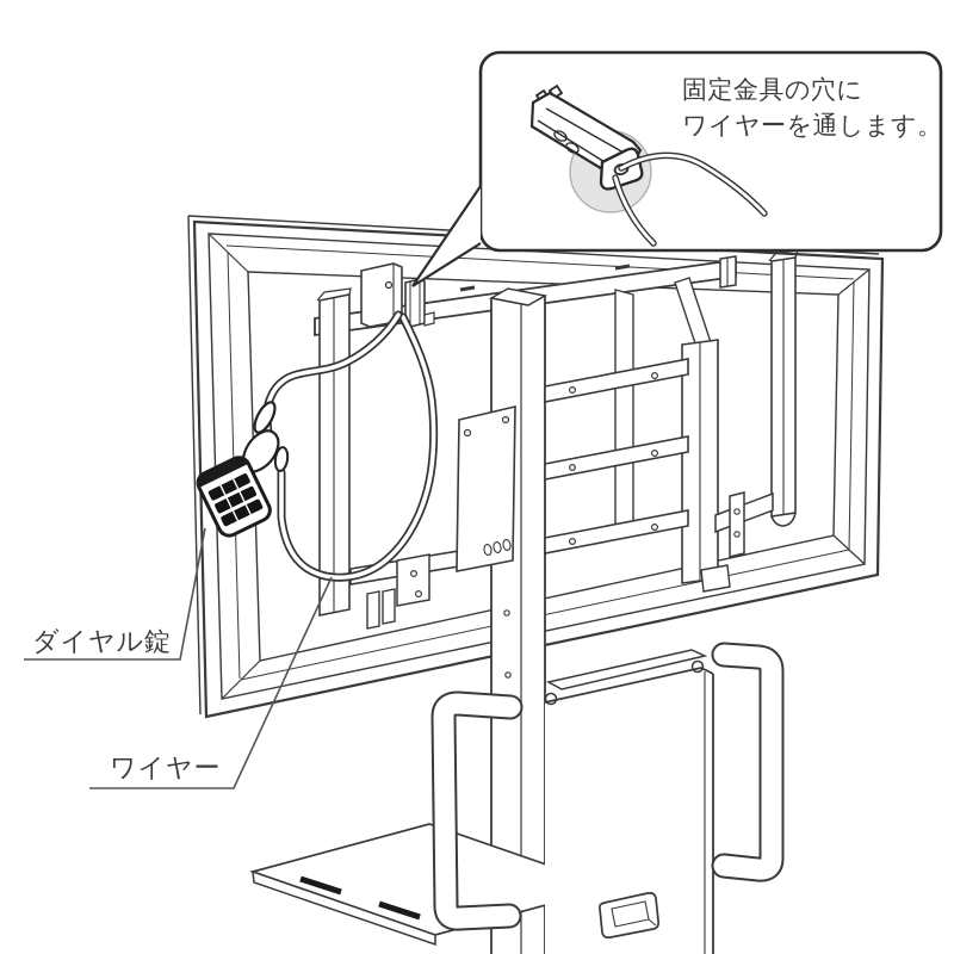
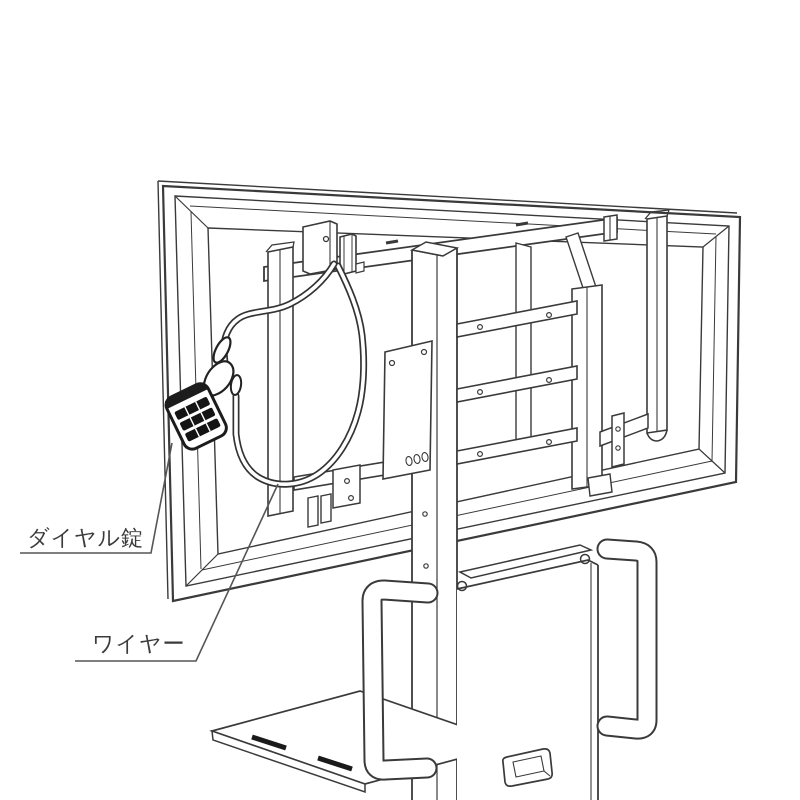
  ダイヤル錠
  ワイヤー
- 固定金具の穴に
- ワイヤーを通します。
